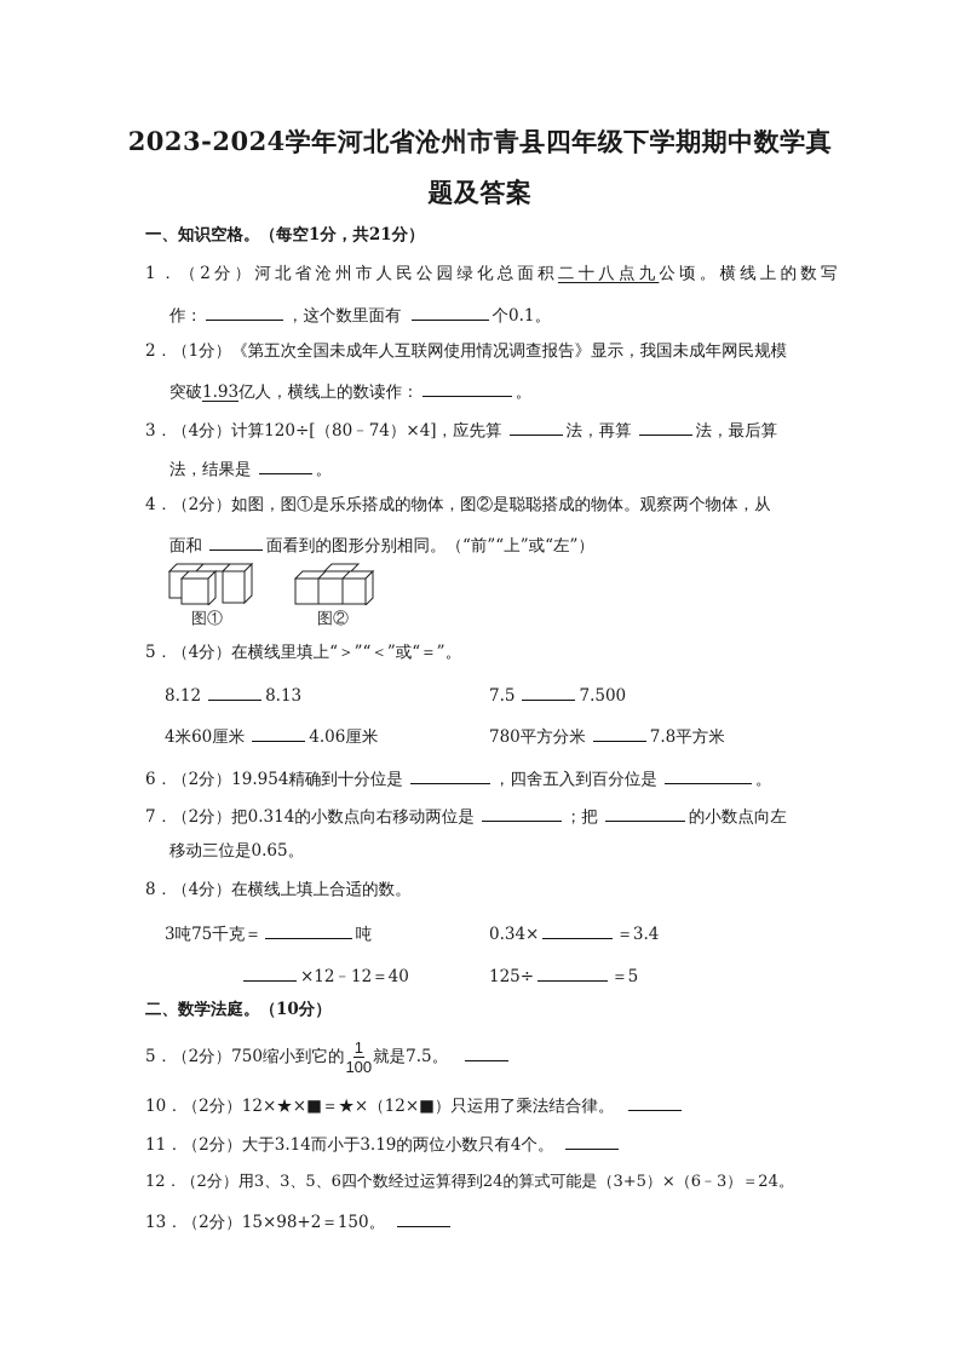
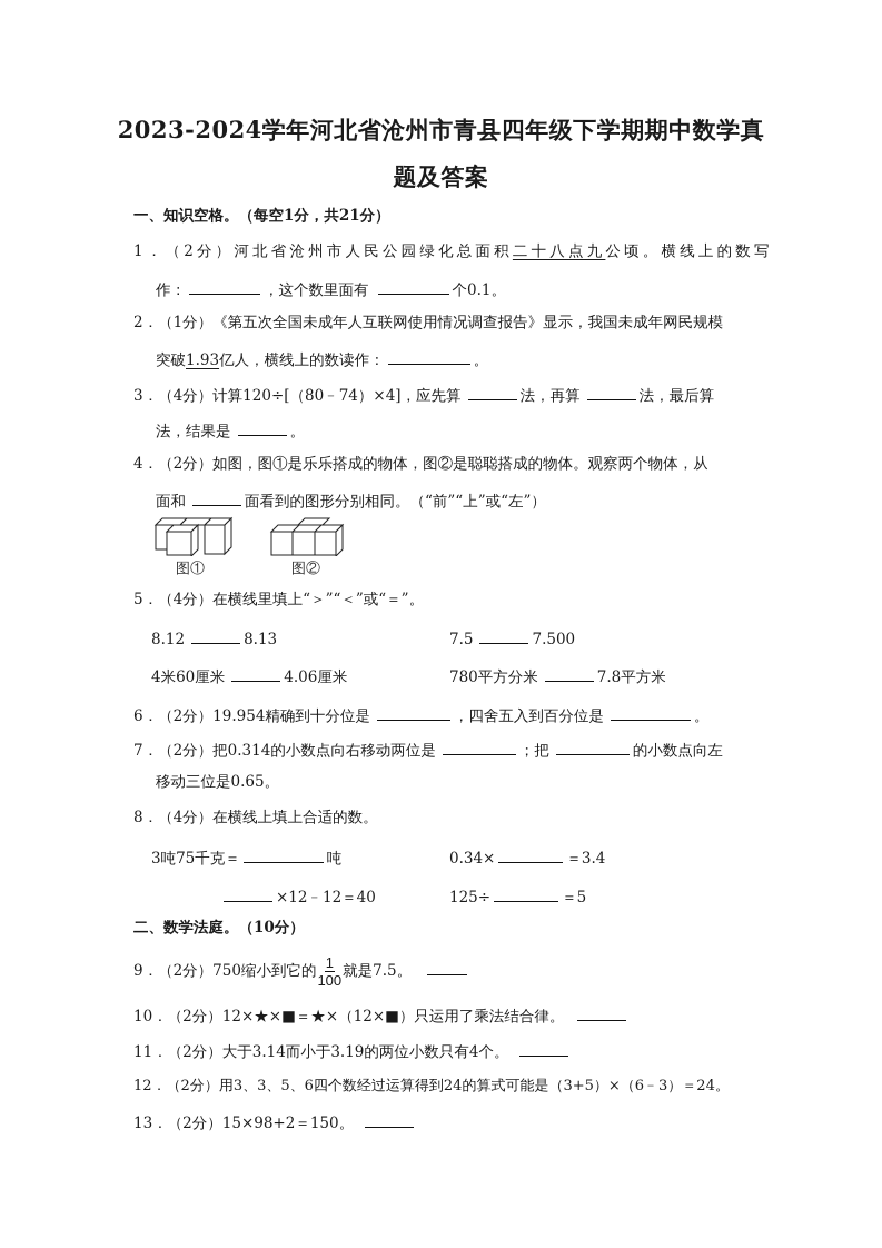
  2023-2024学年河北省沧州市青县四年级下学期期中数学真
  题及答案
  一、知识空格。（每空1分，共21分）
  1．（2分）河北省沧州市人民公园绿化总面积二十八点九公顷。横线上的数写
  作： ，这个数里面有 个0.1。
  2．（1分）《第五次全国未成年人互联网使用情况调查报告》显示，我国未成年网民规模
  突破1.93亿人，横线上的数读作： 。
  3．（4分）计算120÷[（80﹣74）×4]，应先算 法，再算 法，最后算
  法，结果是 。
  4．（2分）如图，图①是乐乐搭成的物体，图②是聪聪搭成的物体。观察两个物体，从
  面和 面看到的图形分别相同。（“前”“上”或“左”）
  图①
  图②
  5．（4分）在横线里填上“＞”“＜”或“＝”。
  8.12 8.13
  7.5 7.500
  4米60厘米 4.06厘米
  780平方分米 7.8平方米
  6．（2分）19.954精确到十分位是 ，四舍五入到百分位是 。
  7．（2分）把0.314的小数点向右移动两位是 ；把 的小数点向左
  移动三位是0.65。
  8．（4分）在横线上填上合适的数。
  3吨75千克＝ 吨
  0.34× ＝3.4
  ×12﹣12＝40
  125÷ ＝5
  二、数学法庭。（10分）
- 5．（2分）750缩小到它的
+ 9．（2分）750缩小到它的
  1
  100
  就是7.5。
  10．（2分）12×★×■＝★×（12×■）只运用了乘法结合律。
  11．（2分）大于3.14而小于3.19的两位小数只有4个。
  12．（2分）用3、3、5、6四个数经过运算得到24的算式可能是（3+5）×（6﹣3）＝24。
  13．（2分）15×98+2＝150。
